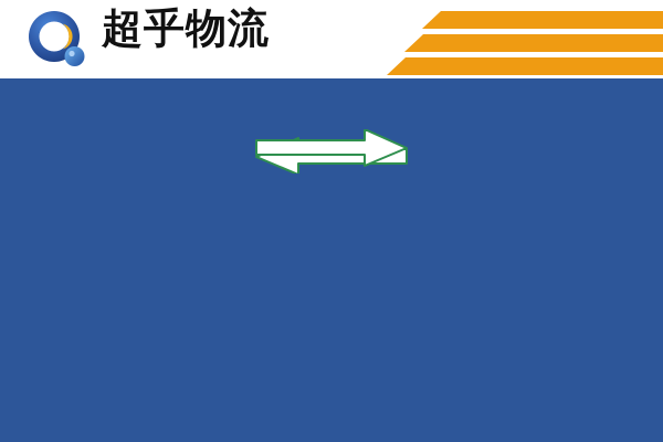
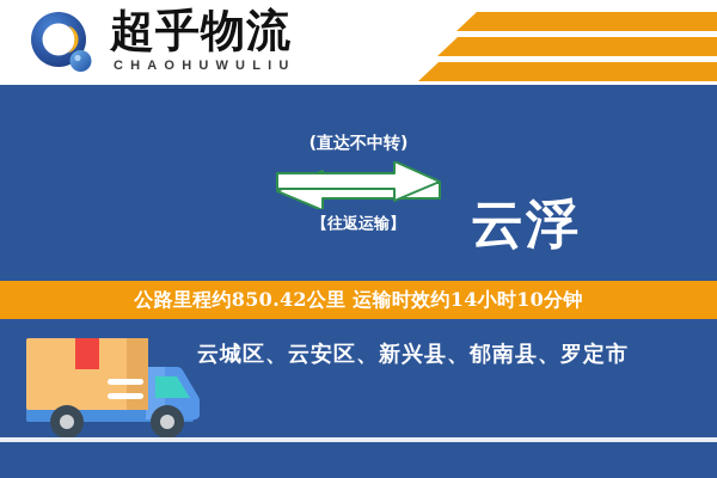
  超乎物流
+ CHAOHUWULIU
+ (直达不中转)
+ 【往返运输】
+ 云浮
+ 公路里程约850.42公里 运输时效约14小时10分钟
+ 云城区、云安区、新兴县、郁南县、罗定市
